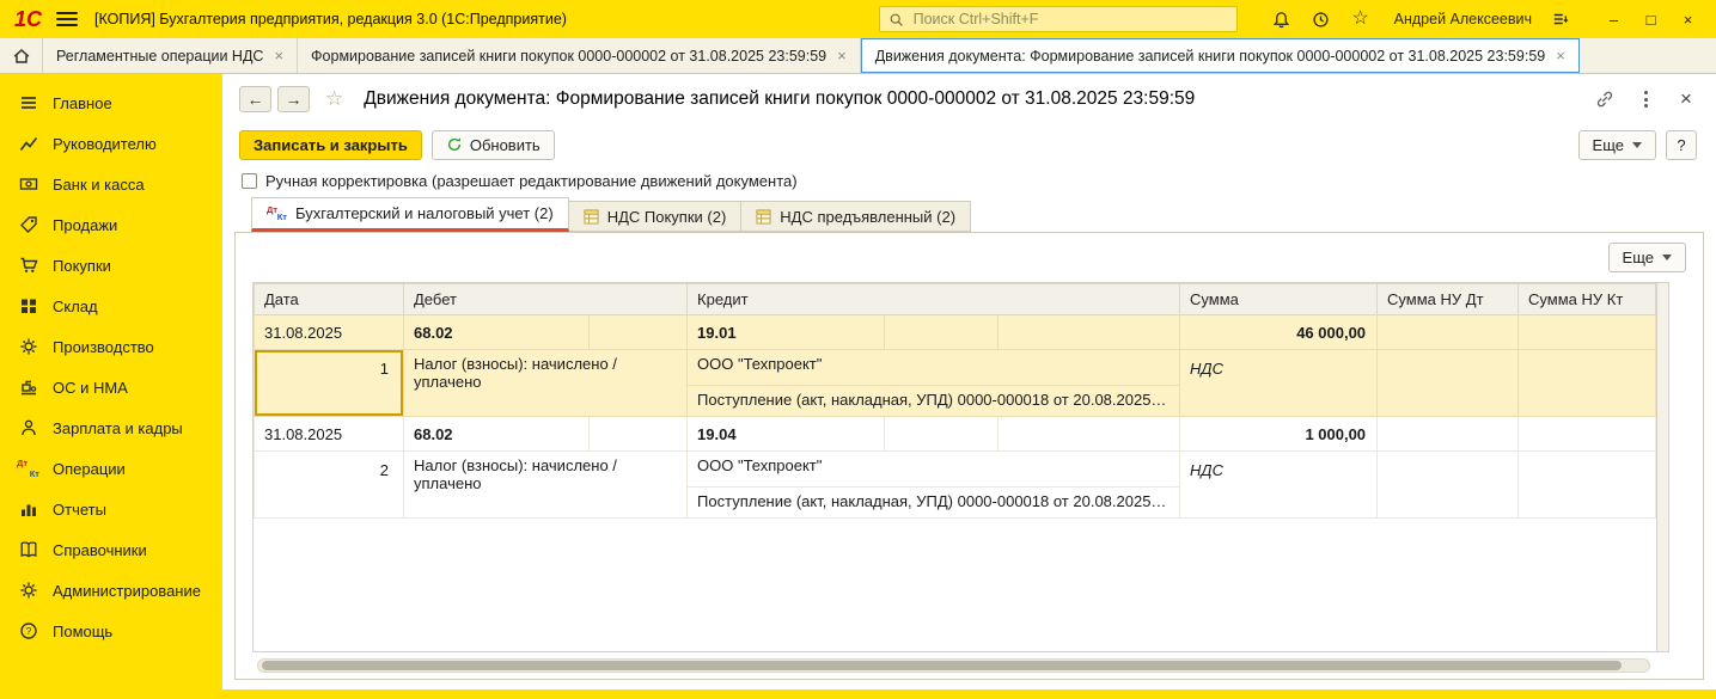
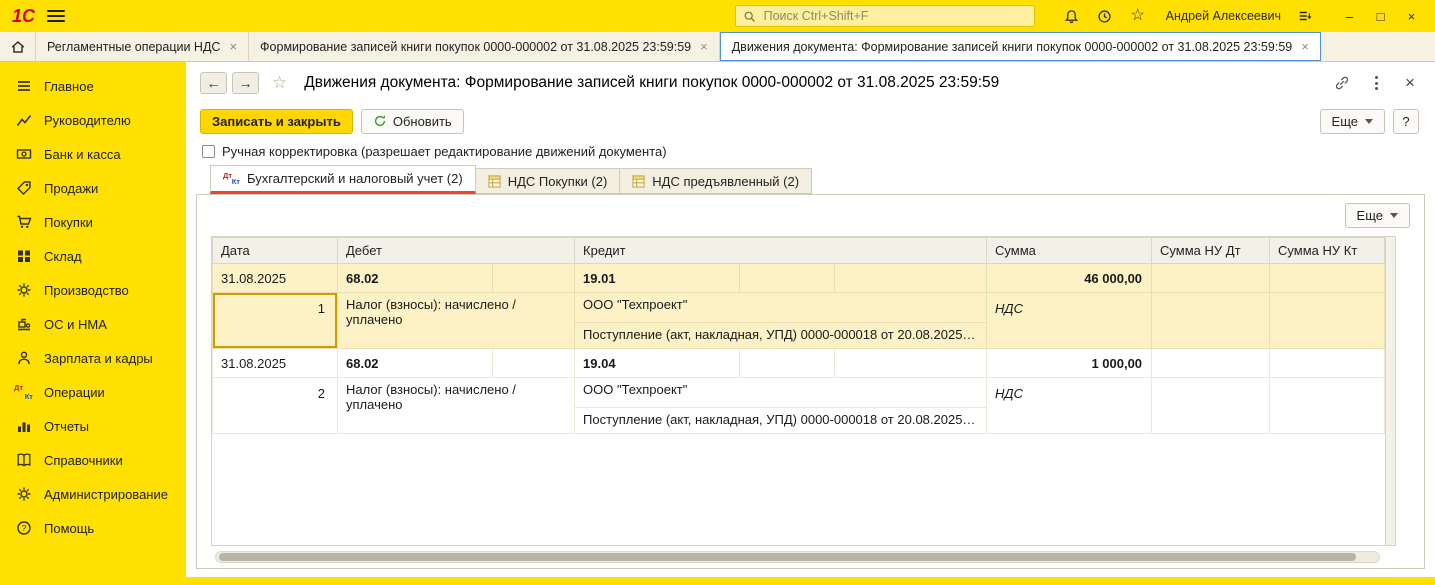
  1С
- [КОПИЯ] Бухгалтерия предприятия, редакция 3.0 (1С:Предприятие)
  Поиск Ctrl+Shift+F
  ☆
  Андрей Алексеевич
  –
  □
  ×
  Регламентные операции НДС
  ×
  Формирование записей книги покупок 0000-000002 от 31.08.2025 23:59:59
  ×
  Движения документа: Формирование записей книги покупок 0000-000002 от 31.08.2025 23:59:59
  ×
  Главное
  Руководителю
  Банк и касса
  Продажи
  Покупки
  Склад
  Производство
  ОС и НМА
  Зарплата и кадры
  Дт
  Кт
  Операции
  Отчеты
  Справочники
  Администрирование
  ?
  Помощь
  ←
  →
  ☆
  Движения документа: Формирование записей книги покупок 0000-000002 от 31.08.2025 23:59:59
  ×
  Записать и закрыть
  Обновить
  Еще
  ?
  Ручная корректировка (разрешает редактирование движений документа)
  Дт
  Кт
  Бухгалтерский и налоговый учет (2)
  НДС Покупки (2)
  НДС предъявленный (2)
  Еще
  Дата	Дебет	Кредит	Сумма	Сумма НУ Дт	Сумма НУ Кт
  31.08.2025	68.02		19.01			46 000,00
  1	Налог (взносы): начислено / уплачено	ООО "Техпроект"	НДС
  Поступление (акт, накладная, УПД) 0000-000018 от 20.08.2025…
  31.08.2025	68.02		19.04			1 000,00
  2	Налог (взносы): начислено / уплачено	ООО "Техпроект"	НДС
  Поступление (акт, накладная, УПД) 0000-000018 от 20.08.2025…
